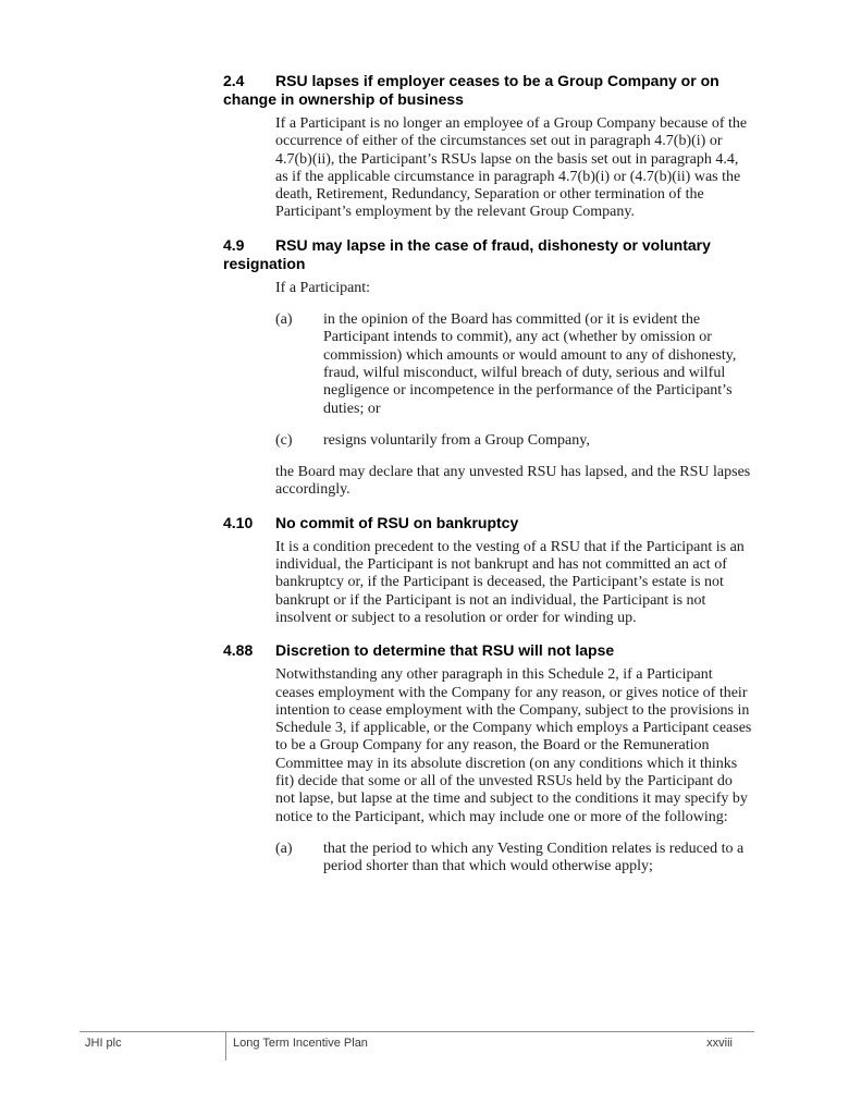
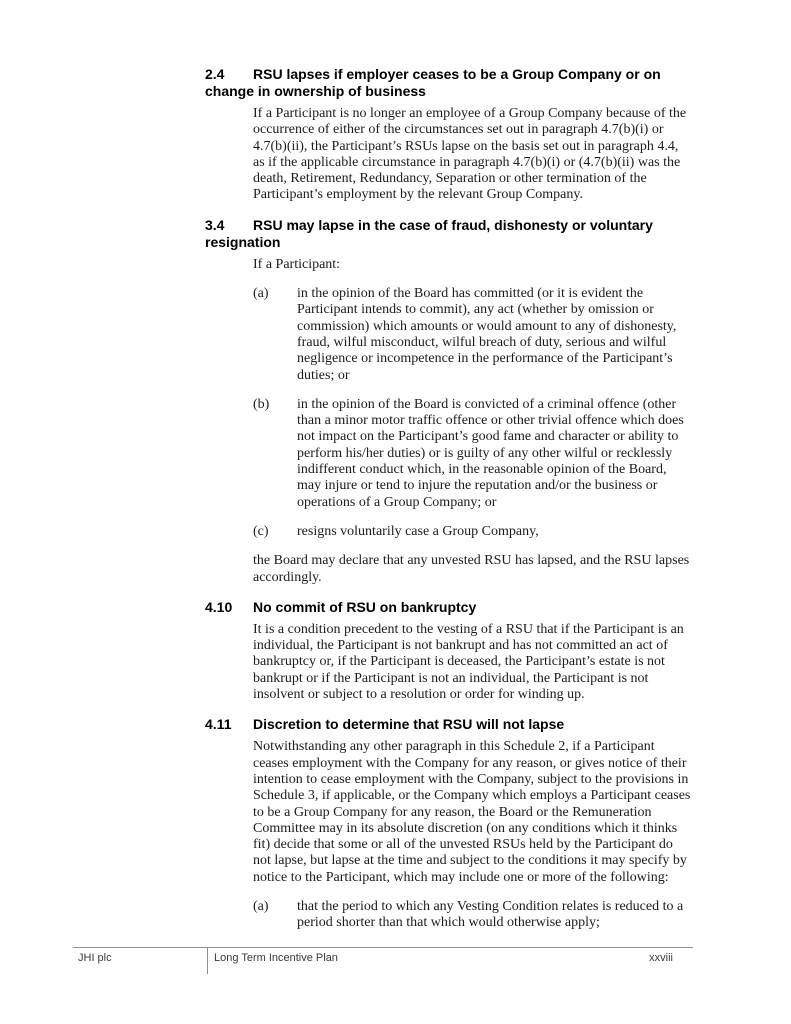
  2.4 RSU lapses if employer ceases to be a Group Company or on
  change in ownership of business
  If a Participant is no longer an employee of a Group Company because of the
  occurrence of either of the circumstances set out in paragraph 4.7(b)(i) or
  4.7(b)(ii), the Participant’s RSUs lapse on the basis set out in paragraph 4.4,
  as if the applicable circumstance in paragraph 4.7(b)(i) or (4.7(b)(ii) was the
  death, Retirement, Redundancy, Separation or other termination of the
  Participant’s employment by the relevant Group Company.
- 4.9 RSU may lapse in the case of fraud, dishonesty or voluntary
+ 3.4 RSU may lapse in the case of fraud, dishonesty or voluntary
  resignation
  If a Participant:
  (a)
  in the opinion of the Board has committed (or it is evident the
  Participant intends to commit), any act (whether by omission or
  commission) which amounts or would amount to any of dishonesty,
  fraud, wilful misconduct, wilful breach of duty, serious and wilful
  negligence or incompetence in the performance of the Participant’s
  duties; or
+ (b)
+ in the opinion of the Board is convicted of a criminal offence (other
+ than a minor motor traffic offence or other trivial offence which does
+ not impact on the Participant’s good fame and character or ability to
+ perform his/her duties) or is guilty of any other wilful or recklessly
+ indifferent conduct which, in the reasonable opinion of the Board,
+ may injure or tend to injure the reputation and/or the business or
+ operations of a Group Company; or
  (c)
- resigns voluntarily from a Group Company,
+ resigns voluntarily case a Group Company,
  the Board may declare that any unvested RSU has lapsed, and the RSU lapses
  accordingly.
  4.10 No commit of RSU on bankruptcy
  It is a condition precedent to the vesting of a RSU that if the Participant is an
  individual, the Participant is not bankrupt and has not committed an act of
  bankruptcy or, if the Participant is deceased, the Participant’s estate is not
  bankrupt or if the Participant is not an individual, the Participant is not
  insolvent or subject to a resolution or order for winding up.
- 4.88 Discretion to determine that RSU will not lapse
+ 4.11 Discretion to determine that RSU will not lapse
  Notwithstanding any other paragraph in this Schedule 2, if a Participant
  ceases employment with the Company for any reason, or gives notice of their
  intention to cease employment with the Company, subject to the provisions in
  Schedule 3, if applicable, or the Company which employs a Participant ceases
  to be a Group Company for any reason, the Board or the Remuneration
  Committee may in its absolute discretion (on any conditions which it thinks
  fit) decide that some or all of the unvested RSUs held by the Participant do
  not lapse, but lapse at the time and subject to the conditions it may specify by
  notice to the Participant, which may include one or more of the following:
  (a)
  that the period to which any Vesting Condition relates is reduced to a
  period shorter than that which would otherwise apply;
  JHI plc
  Long Term Incentive Plan
  xxviii
